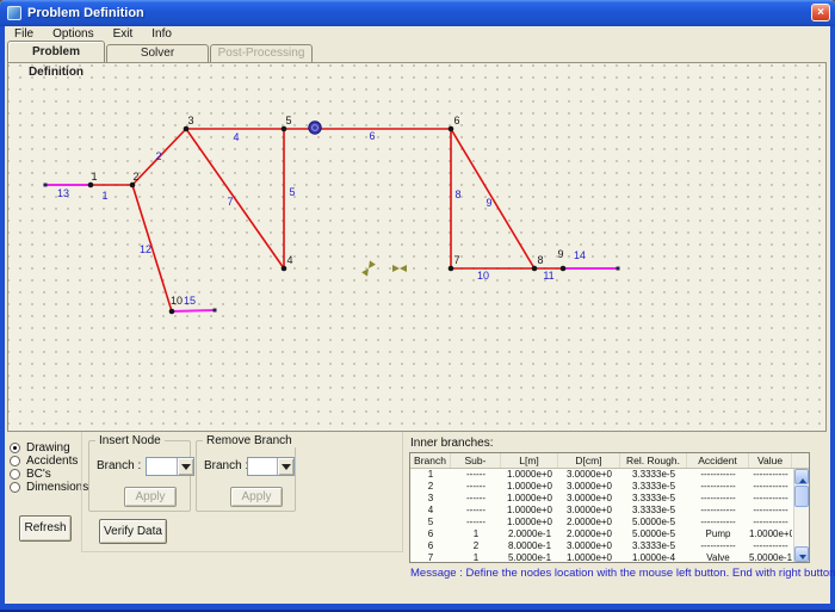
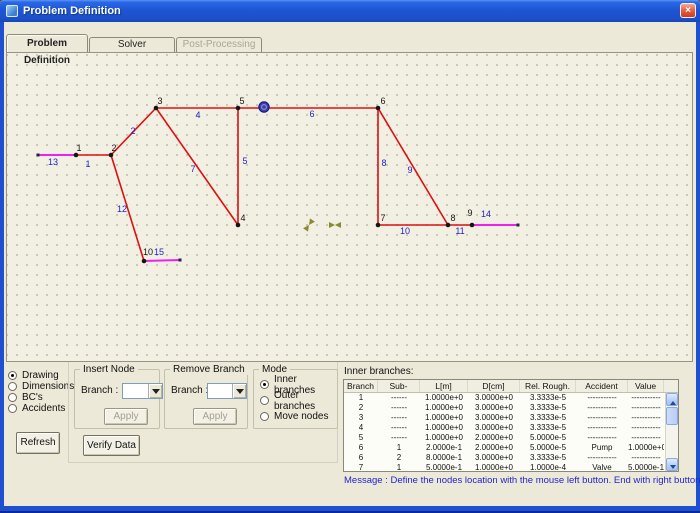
  Problem Definition
  ×
- File
- Options
- Exit
- Info
  Problem Definition
  Solver
  Post-Processing
  1
  2
  4
  5
  6
  7
  8
  9
  10
  11
  12
  13
  14
  15
  1
  2
  3
  4
  5
  6
  7
  8
  9
  10
  Drawing
- Accidents
+ Dimensions
  BC's
- Dimensions
+ Accidents
  Refresh
  Insert Node
  Branch :
  Apply
  Remove Branch
  Branch
  Apply
+ Mode
+ Inner branches
+ Outer branches
+ Move nodes
  Verify Data
  Inner branches:
  Branch
  L[m]
  D[cm]
  Rel. Rough.
  Accident
  Value
  1
  ------
  1.0000e+0
  3.0000e+0
  3.3333e-5
  -----------
  -----------
  2
  ------
  1.0000e+0
  3.0000e+0
  3.3333e-5
  -----------
  -----------
  3
  ------
  1.0000e+0
  3.0000e+0
  3.3333e-5
  -----------
  -----------
  4
  ------
  1.0000e+0
  3.0000e+0
  3.3333e-5
  -----------
  -----------
  5
  ------
  1.0000e+0
  2.0000e+0
  5.0000e-5
  -----------
  -----------
  6
  1
  2.0000e-1
  2.0000e+0
  5.0000e-5
  Pump
  1.0000e+0
  6
  2
  8.0000e-1
  3.0000e+0
  3.3333e-5
  -----------
  -----------
  7
  1
  5.0000e-1
  1.0000e+0
  1.0000e-4
  Valve
  5.0000e-1
  Message : Define the nodes location with the mouse left button. End with right button
